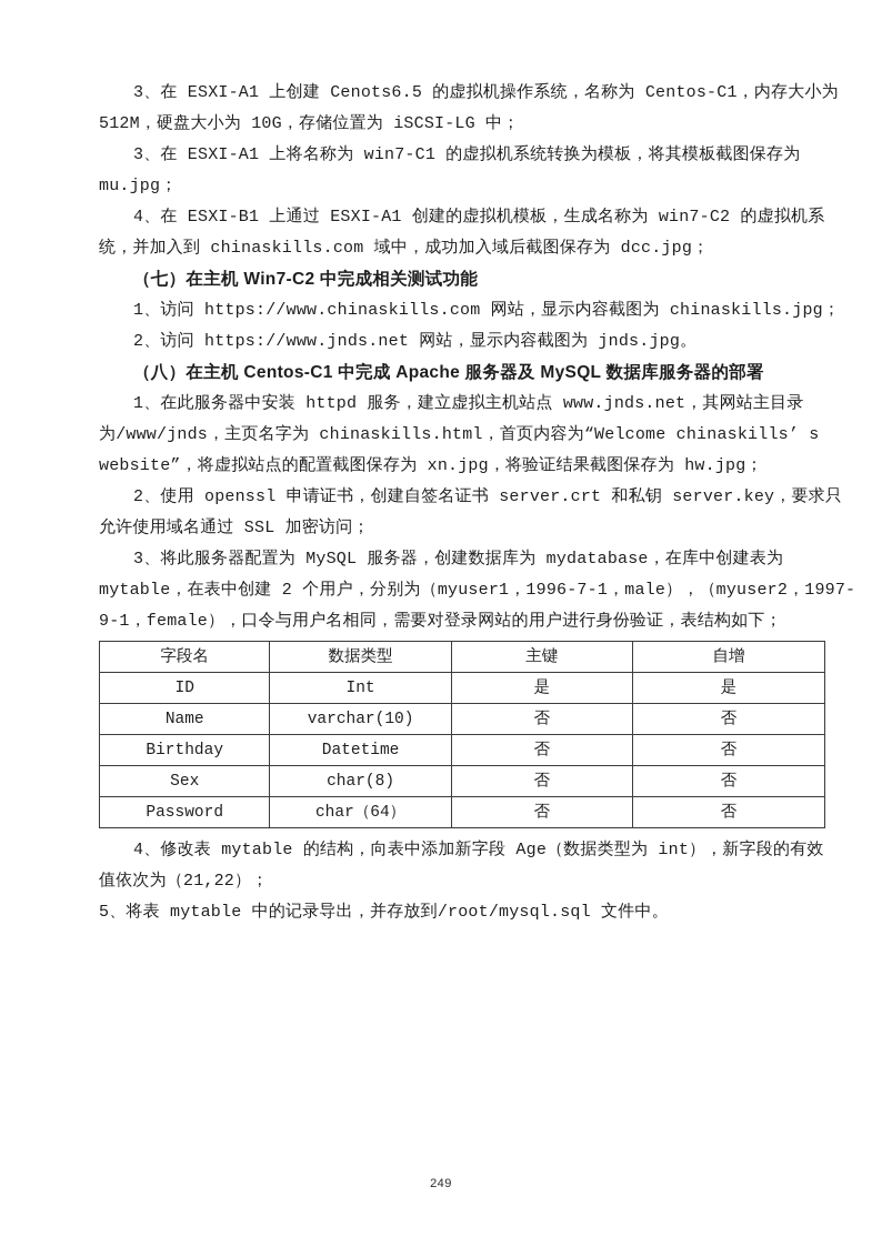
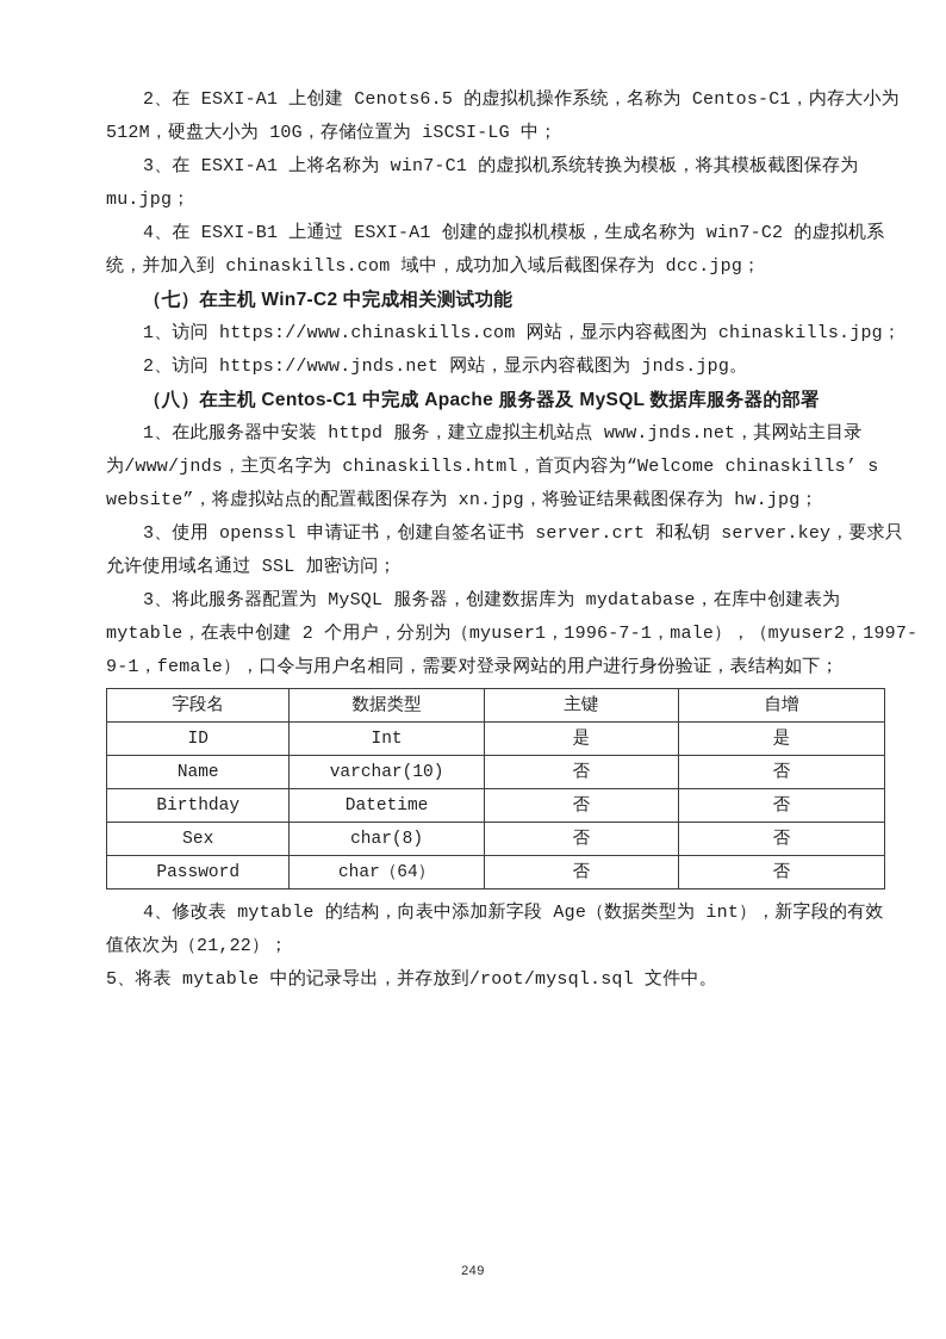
- 3、在 ESXI-A1 上创建 Cenots6.5 的虚拟机操作系统，名称为 Centos-C1，内存大小为
+ 2、在 ESXI-A1 上创建 Cenots6.5 的虚拟机操作系统，名称为 Centos-C1，内存大小为
  512M，硬盘大小为 10G，存储位置为 iSCSI-LG 中；
  3、在 ESXI-A1 上将名称为 win7-C1 的虚拟机系统转换为模板，将其模板截图保存为
  mu.jpg；
  4、在 ESXI-B1 上通过 ESXI-A1 创建的虚拟机模板，生成名称为 win7-C2 的虚拟机系
  统，并加入到 chinaskills.com 域中，成功加入域后截图保存为 dcc.jpg；
  （七）在主机 Win7-C2 中完成相关测试功能
  1、访问 https://www.chinaskills.com 网站，显示内容截图为 chinaskills.jpg；
  2、访问 https://www.jnds.net 网站，显示内容截图为 jnds.jpg。
  （八）在主机 Centos-C1 中完成 Apache 服务器及 MySQL 数据库服务器的部署
  1、在此服务器中安装 httpd 服务，建立虚拟主机站点 www.jnds.net，其网站主目录
  为/www/jnds，主页名字为 chinaskills.html，首页内容为“Welcome chinaskills’ s
  website”，将虚拟站点的配置截图保存为 xn.jpg，将验证结果截图保存为 hw.jpg；
- 2、使用 openssl 申请证书，创建自签名证书 server.crt 和私钥 server.key，要求只
+ 3、使用 openssl 申请证书，创建自签名证书 server.crt 和私钥 server.key，要求只
  允许使用域名通过 SSL 加密访问；
  3、将此服务器配置为 MySQL 服务器，创建数据库为 mydatabase，在库中创建表为
  mytable，在表中创建 2 个用户，分别为（myuser1，1996-7-1，male），（myuser2，1997-
  9-1，female），口令与用户名相同，需要对登录网站的用户进行身份验证，表结构如下；
  字段名	数据类型	主键	自增
  ID	Int	是	是
  Name	varchar(10)	否	否
  Birthday	Datetime	否	否
  Sex	char(8)	否	否
  Password	char（64）	否	否
  4、修改表 mytable 的结构，向表中添加新字段 Age（数据类型为 int），新字段的有效
  值依次为（21,22）；
  5、将表 mytable 中的记录导出，并存放到/root/mysql.sql 文件中。
  249
